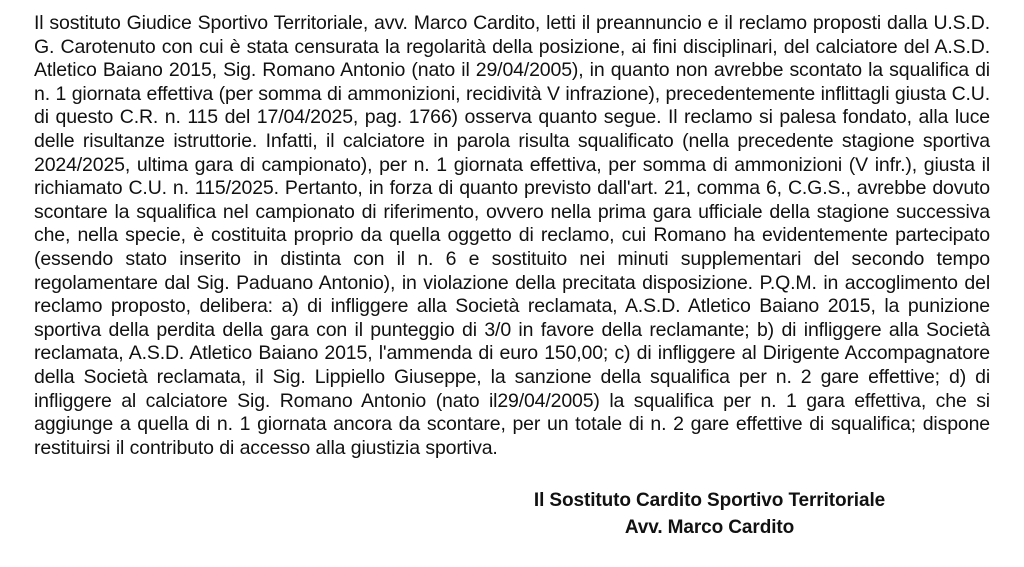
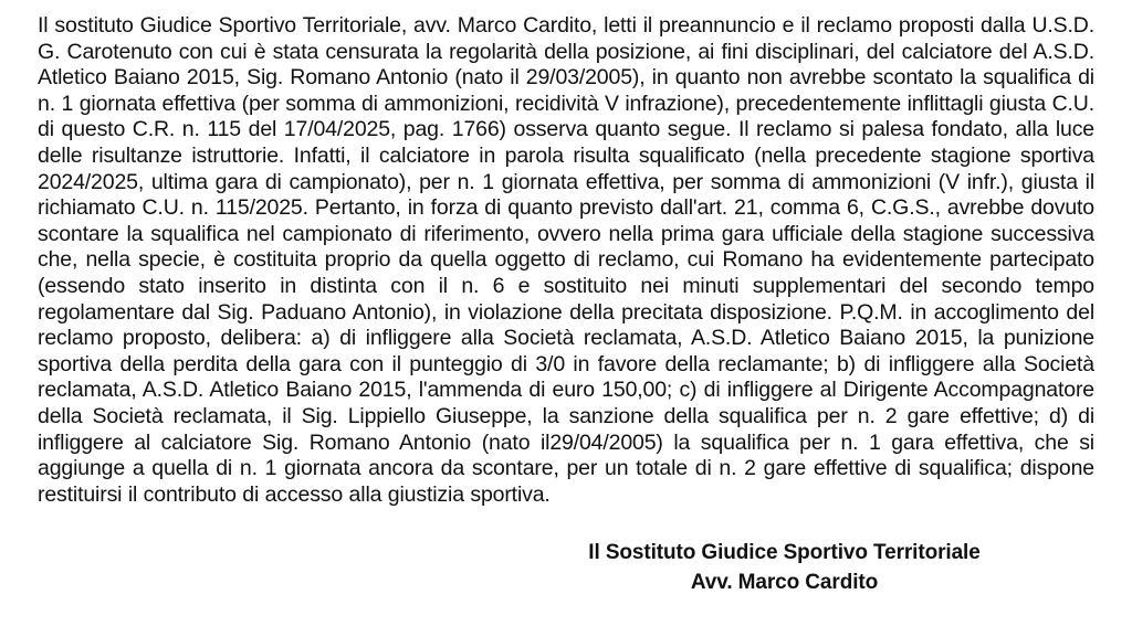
- Il sostituto Giudice Sportivo Territoriale, avv. Marco Cardito, letti il preannuncio e il reclamo proposti dalla U.S.D. G. Carotenuto con cui è stata censurata la regolarità della posizione, ai fini disciplinari, del calciatore del A.S.D. Atletico Baiano 2015, Sig. Romano Antonio (nato il 29/04/2005), in quanto non avrebbe scontato la squalifica di n. 1 giornata effettiva (per somma di ammonizioni, recidività V infrazione), precedentemente inflittagli giusta C.U. di questo C.R. n. 115 del 17/04/2025, pag. 1766) osserva quanto segue. Il reclamo si palesa fondato, alla luce delle risultanze istruttorie. Infatti, il calciatore in parola risulta squalificato (nella precedente stagione sportiva 2024/2025, ultima gara di campionato), per n. 1 giornata effettiva, per somma di ammonizioni (V infr.), giusta il richiamato C.U. n. 115/2025. Pertanto, in forza di quanto previsto dall'art. 21, comma 6, C.G.S., avrebbe dovuto scontare la squalifica nel campionato di riferimento, ovvero nella prima gara ufficiale della stagione successiva che, nella specie, è costituita proprio da quella oggetto di reclamo, cui Romano ha evidentemente partecipato (essendo stato inserito in distinta con il n. 6 e sostituito nei minuti supplementari del secondo tempo regolamentare dal Sig. Paduano Antonio), in violazione della precitata disposizione. P.Q.M. in accoglimento del reclamo proposto, delibera: a) di infliggere alla Società reclamata, A.S.D. Atletico Baiano 2015, la punizione sportiva della perdita della gara con il punteggio di 3/0 in favore della reclamante; b) di infliggere alla Società reclamata, A.S.D. Atletico Baiano 2015, l'ammenda di euro 150,00; c) di infliggere al Dirigente Accompagnatore della Società reclamata, il Sig. Lippiello Giuseppe, la sanzione della squalifica per n. 2 gare effettive; d) di infliggere al calciatore Sig. Romano Antonio (nato il29/04/2005) la squalifica per n. 1 gara effettiva, che si aggiunge a quella di n. 1 giornata ancora da scontare, per un totale di n. 2 gare effettive di squalifica; dispone restituirsi il contributo di accesso alla giustizia sportiva.
+ Il sostituto Giudice Sportivo Territoriale, avv. Marco Cardito, letti il preannuncio e il reclamo proposti dalla U.S.D. G. Carotenuto con cui è stata censurata la regolarità della posizione, ai fini disciplinari, del calciatore del A.S.D. Atletico Baiano 2015, Sig. Romano Antonio (nato il 29/03/2005), in quanto non avrebbe scontato la squalifica di n. 1 giornata effettiva (per somma di ammonizioni, recidività V infrazione), precedentemente inflittagli giusta C.U. di questo C.R. n. 115 del 17/04/2025, pag. 1766) osserva quanto segue. Il reclamo si palesa fondato, alla luce delle risultanze istruttorie. Infatti, il calciatore in parola risulta squalificato (nella precedente stagione sportiva 2024/2025, ultima gara di campionato), per n. 1 giornata effettiva, per somma di ammonizioni (V infr.), giusta il richiamato C.U. n. 115/2025. Pertanto, in forza di quanto previsto dall'art. 21, comma 6, C.G.S., avrebbe dovuto scontare la squalifica nel campionato di riferimento, ovvero nella prima gara ufficiale della stagione successiva che, nella specie, è costituita proprio da quella oggetto di reclamo, cui Romano ha evidentemente partecipato (essendo stato inserito in distinta con il n. 6 e sostituito nei minuti supplementari del secondo tempo regolamentare dal Sig. Paduano Antonio), in violazione della precitata disposizione. P.Q.M. in accoglimento del reclamo proposto, delibera: a) di infliggere alla Società reclamata, A.S.D. Atletico Baiano 2015, la punizione sportiva della perdita della gara con il punteggio di 3/0 in favore della reclamante; b) di infliggere alla Società reclamata, A.S.D. Atletico Baiano 2015, l'ammenda di euro 150,00; c) di infliggere al Dirigente Accompagnatore della Società reclamata, il Sig. Lippiello Giuseppe, la sanzione della squalifica per n. 2 gare effettive; d) di infliggere al calciatore Sig. Romano Antonio (nato il29/04/2005) la squalifica per n. 1 gara effettiva, che si aggiunge a quella di n. 1 giornata ancora da scontare, per un totale di n. 2 gare effettive di squalifica; dispone restituirsi il contributo di accesso alla giustizia sportiva.
- Il Sostituto Cardito Sportivo Territoriale
+ Il Sostituto Giudice Sportivo Territoriale
  Avv. Marco Cardito
